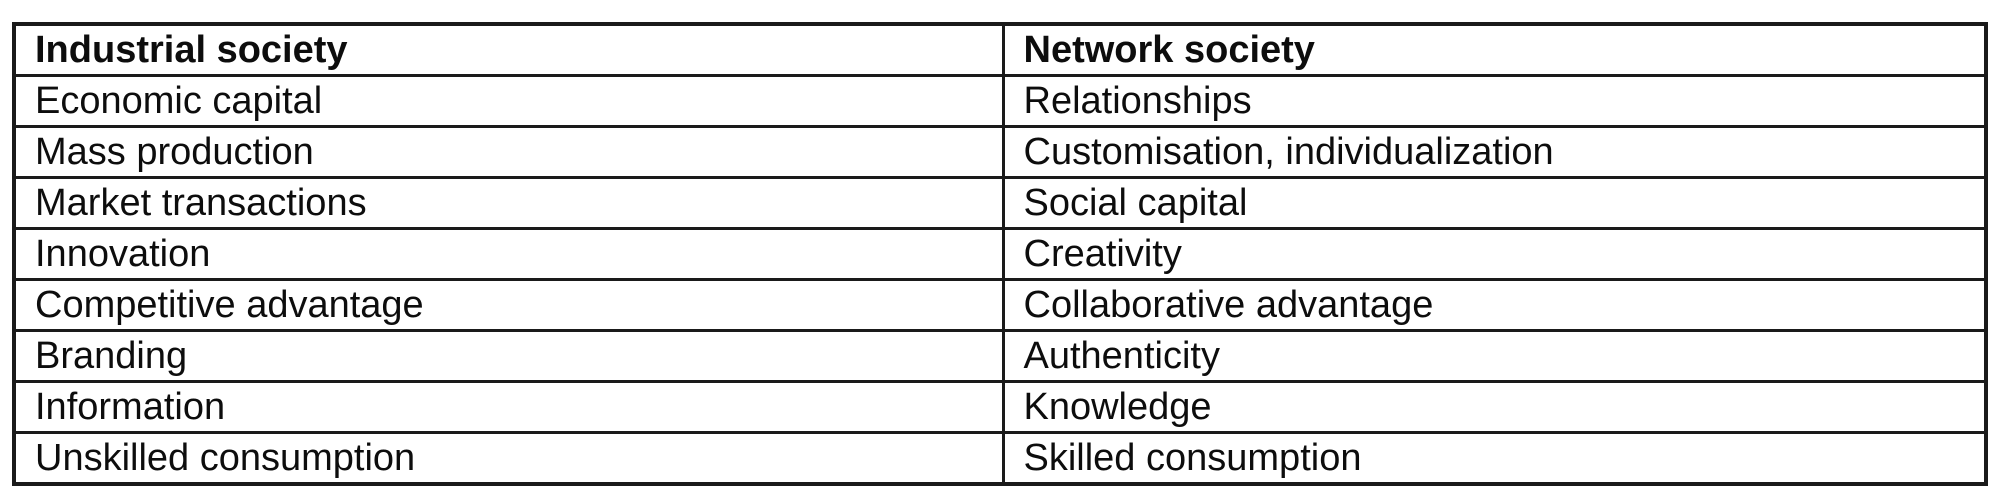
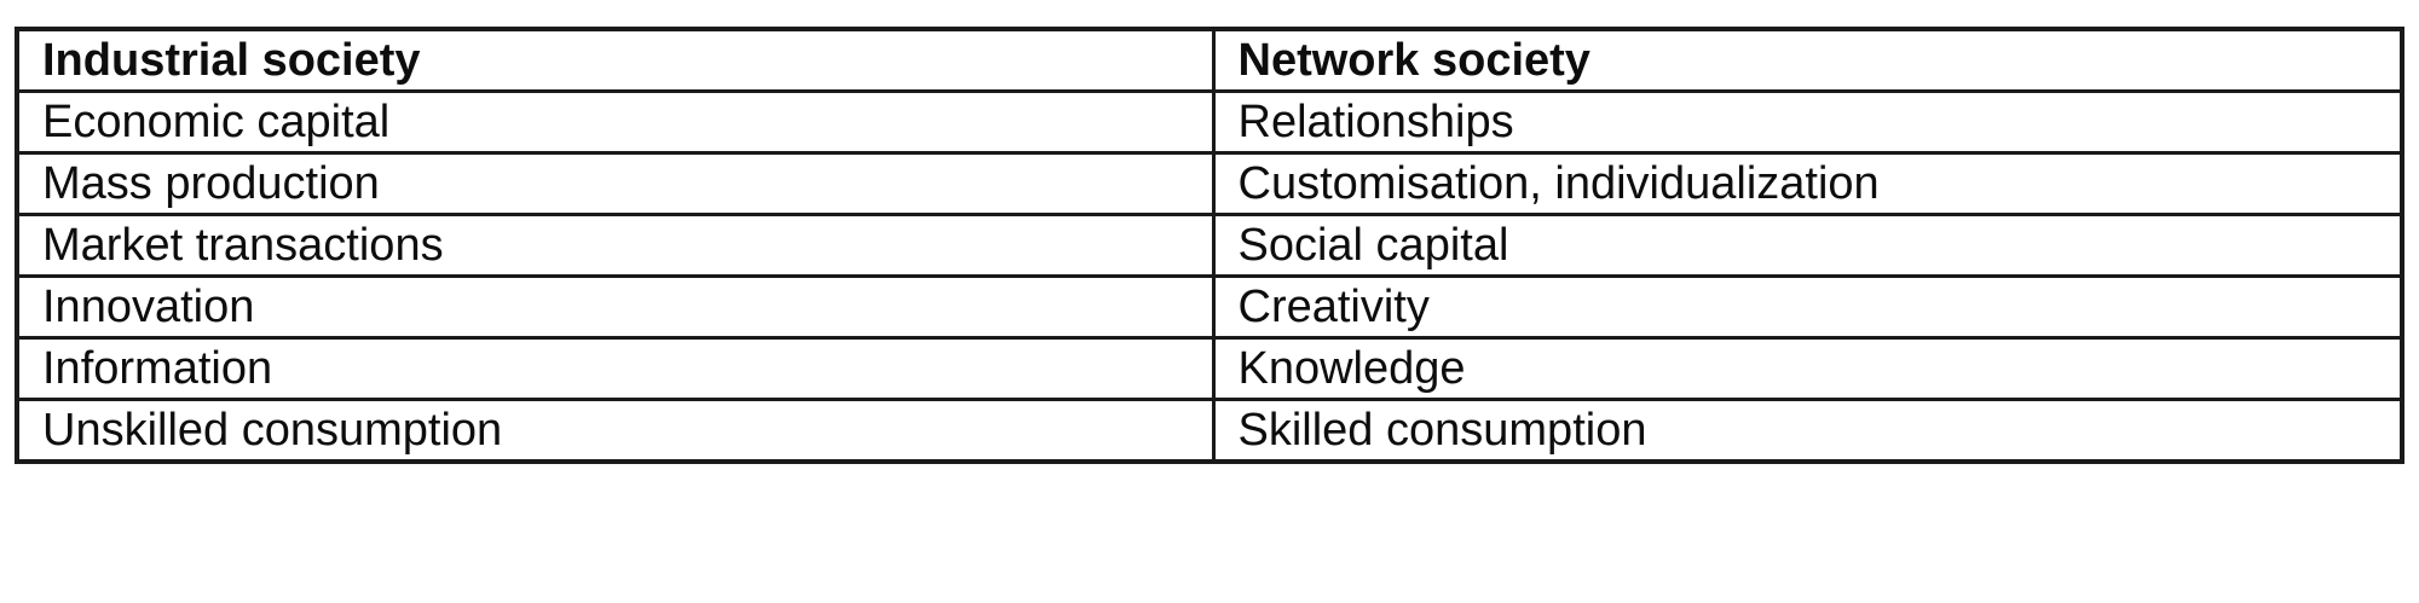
  Industrial society	Network society
  Economic capital	Relationships
  Mass production	Customisation, individualization
  Market transactions	Social capital
  Innovation	Creativity
- Competitive advantage	Collaborative advantage
- Branding	Authenticity
  Information	Knowledge
  Unskilled consumption	Skilled consumption
